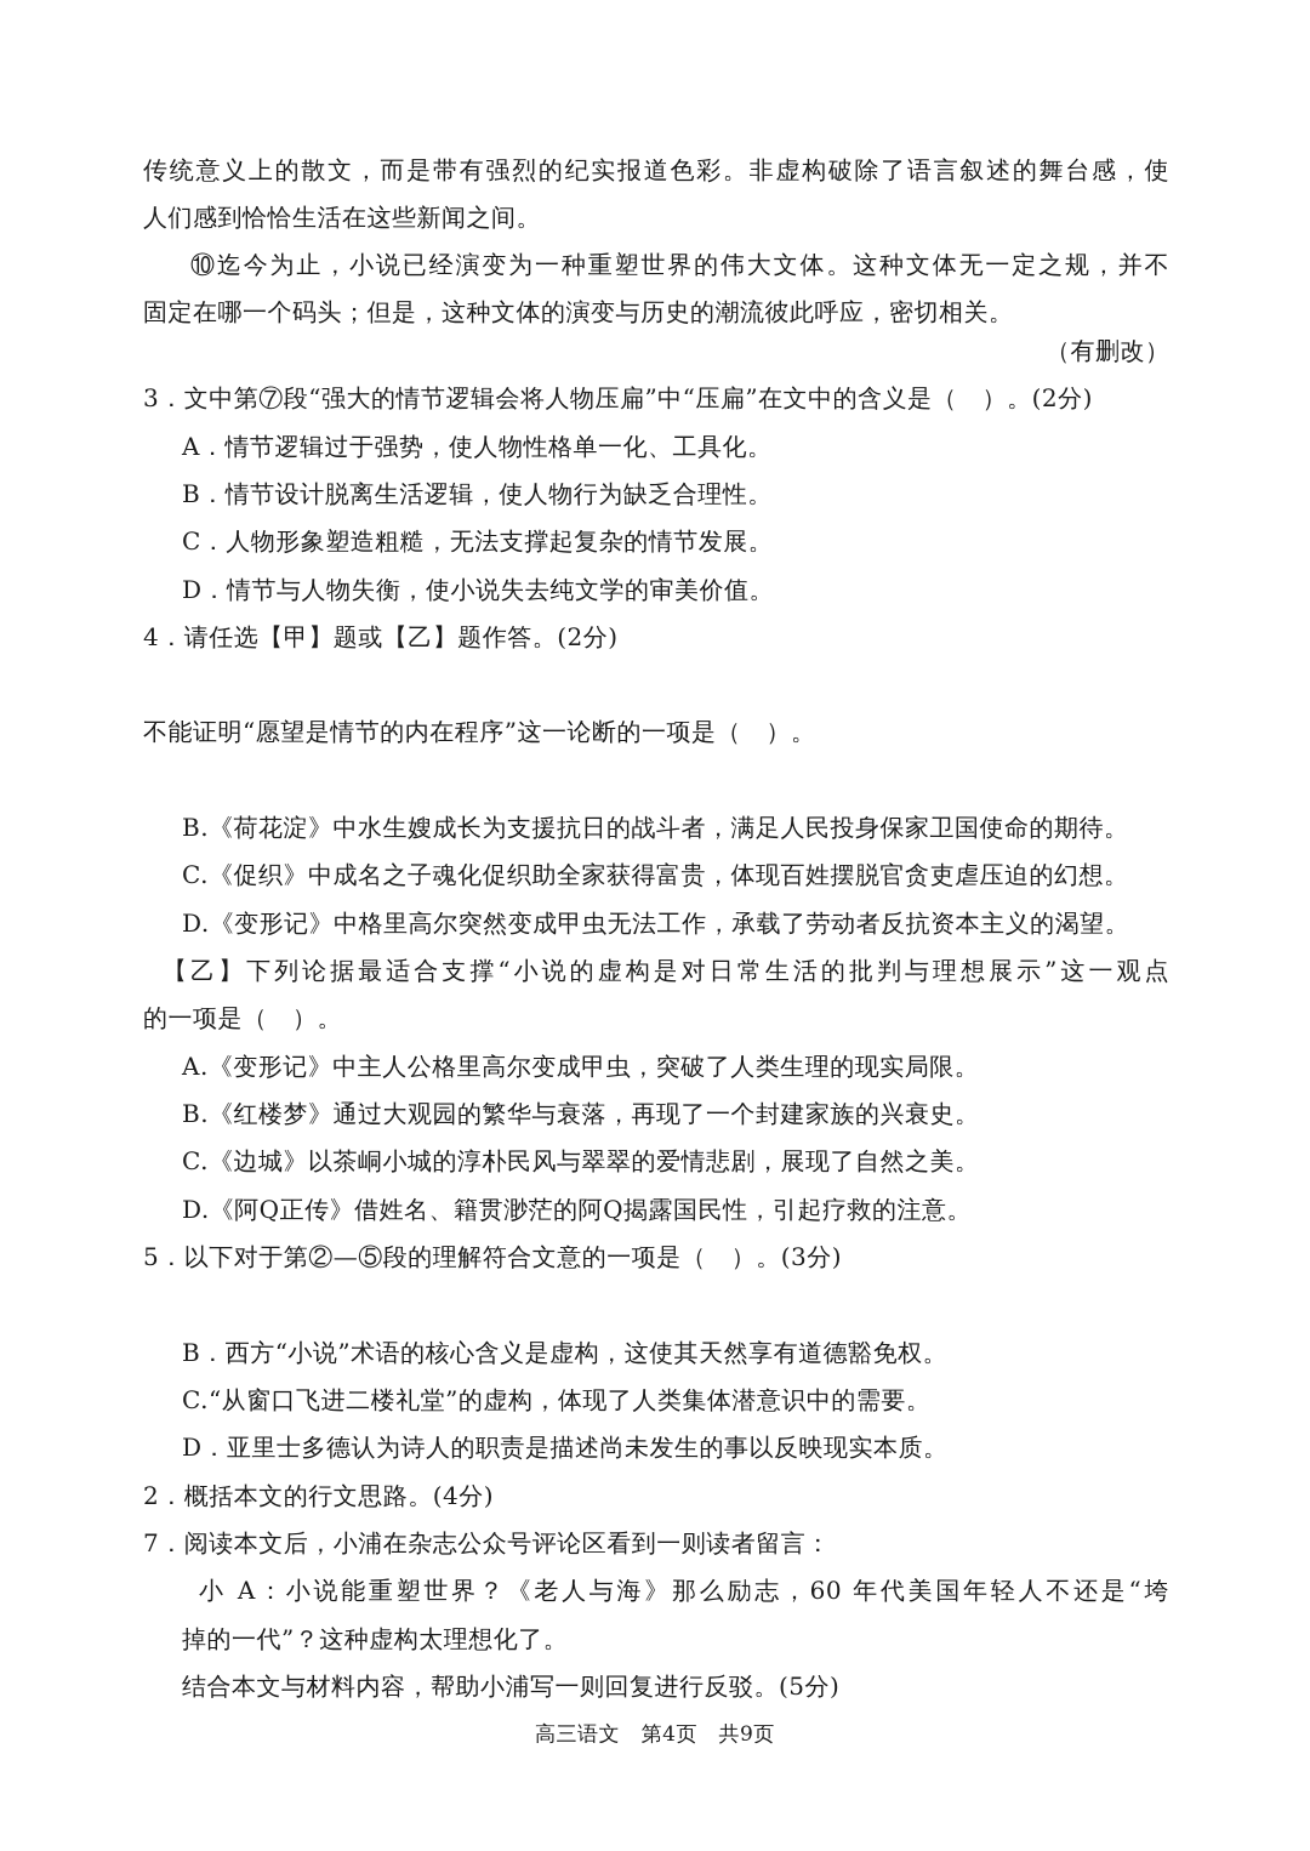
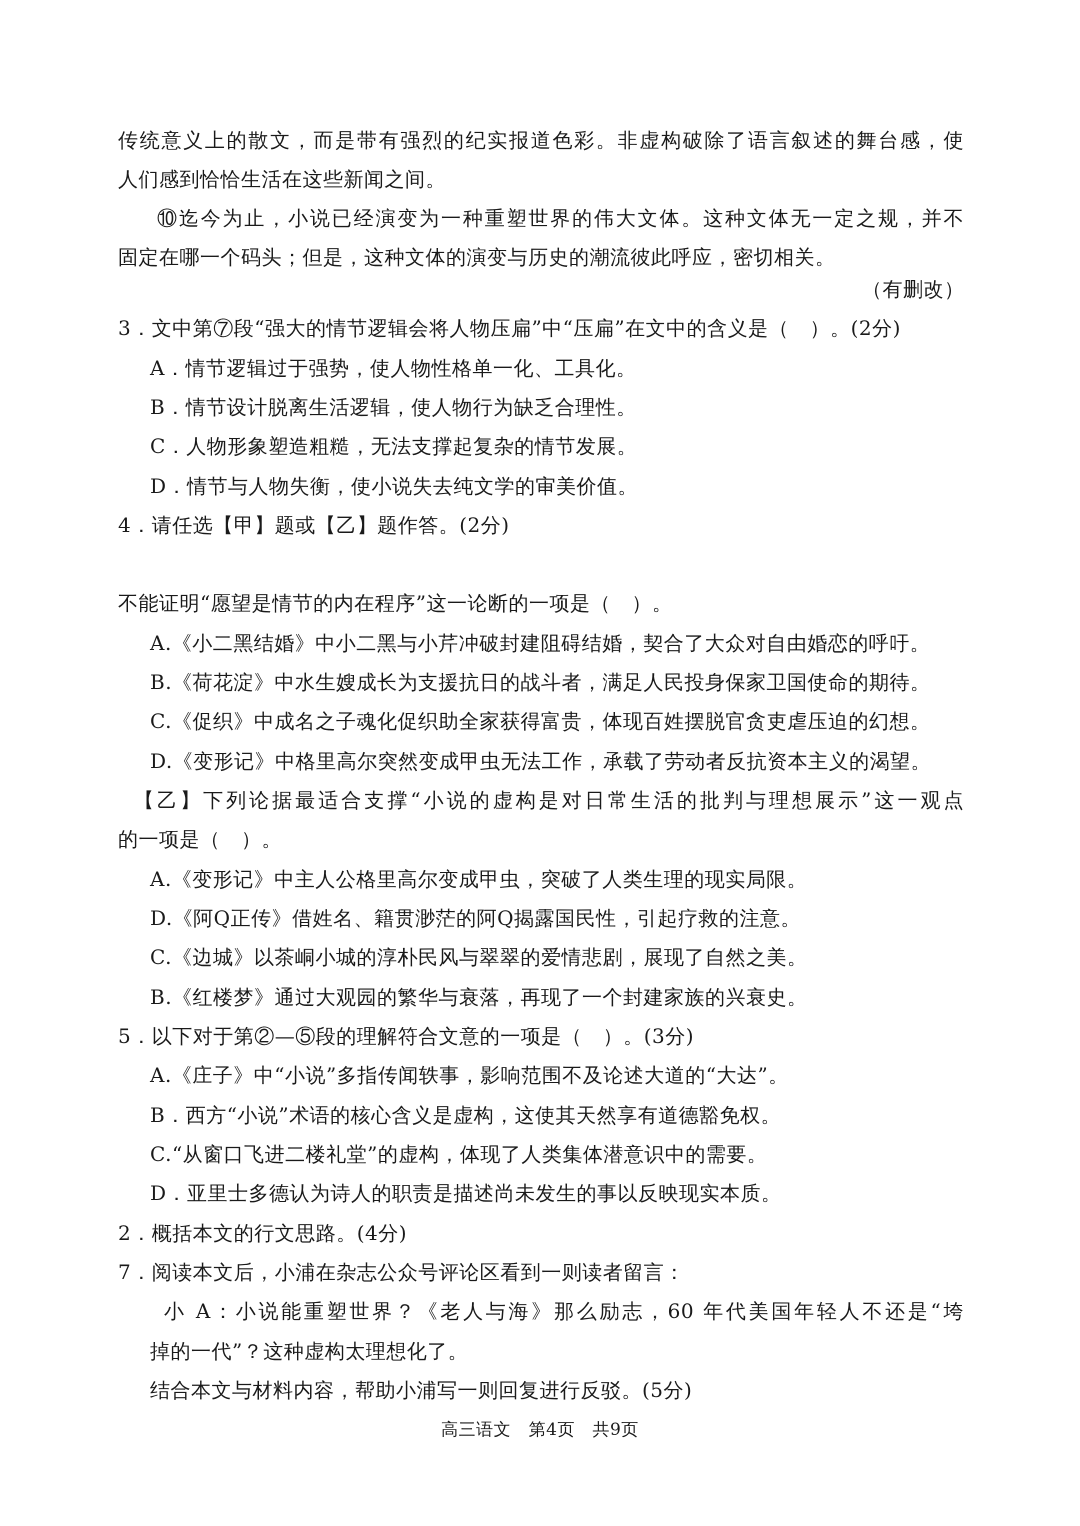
  传统意义上的散文，而是带有强烈的纪实报道色彩。非虚构破除了语言叙述的舞台感，使
  人们感到恰恰生活在这些新闻之间。
  ⑩迄今为止，小说已经演变为一种重塑世界的伟大文体。这种文体无一定之规，并不
  固定在哪一个码头；但是，这种文体的演变与历史的潮流彼此呼应，密切相关。
  （有删改）
  3．文中第⑦段“强大的情节逻辑会将人物压扁”中“压扁”在文中的含义是（ ）。(2分)
  A．情节逻辑过于强势，使人物性格单一化、工具化。
  B．情节设计脱离生活逻辑，使人物行为缺乏合理性。
  C．人物形象塑造粗糙，无法支撑起复杂的情节发展。
  D．情节与人物失衡，使小说失去纯文学的审美价值。
  4．请任选【甲】题或【乙】题作答。(2分)
  不能证明“愿望是情节的内在程序”这一论断的一项是（ ）。
+ A.《小二黑结婚》中小二黑与小芹冲破封建阻碍结婚，契合了大众对自由婚恋的呼吁。
  B.《荷花淀》中水生嫂成长为支援抗日的战斗者，满足人民投身保家卫国使命的期待。
  C.《促织》中成名之子魂化促织助全家获得富贵，体现百姓摆脱官贪吏虐压迫的幻想。
  D.《变形记》中格里高尔突然变成甲虫无法工作，承载了劳动者反抗资本主义的渴望。
  【乙】下列论据最适合支撑“小说的虚构是对日常生活的批判与理想展示”这一观点
  的一项是（ ）。
  A.《变形记》中主人公格里高尔变成甲虫，突破了人类生理的现实局限。
- B.《红楼梦》通过大观园的繁华与衰落，再现了一个封建家族的兴衰史。
+ D.《阿Q正传》借姓名、籍贯渺茫的阿Q揭露国民性，引起疗救的注意。
  C.《边城》以茶峒小城的淳朴民风与翠翠的爱情悲剧，展现了自然之美。
- D.《阿Q正传》借姓名、籍贯渺茫的阿Q揭露国民性，引起疗救的注意。
+ B.《红楼梦》通过大观园的繁华与衰落，再现了一个封建家族的兴衰史。
  5．以下对于第②—⑤段的理解符合文意的一项是（ ）。(3分)
+ A.《庄子》中“小说”多指传闻轶事，影响范围不及论述大道的“大达”。
  B．西方“小说”术语的核心含义是虚构，这使其天然享有道德豁免权。
  C.“从窗口飞进二楼礼堂”的虚构，体现了人类集体潜意识中的需要。
  D．亚里士多德认为诗人的职责是描述尚未发生的事以反映现实本质。
  2．概括本文的行文思路。(4分)
  7．阅读本文后，小浦在杂志公众号评论区看到一则读者留言：
  小 A：小说能重塑世界？《老人与海》那么励志，60 年代美国年轻人不还是“垮
  掉的一代”？这种虚构太理想化了。
  结合本文与材料内容，帮助小浦写一则回复进行反驳。(5分)
  高三语文 第4页 共9页
